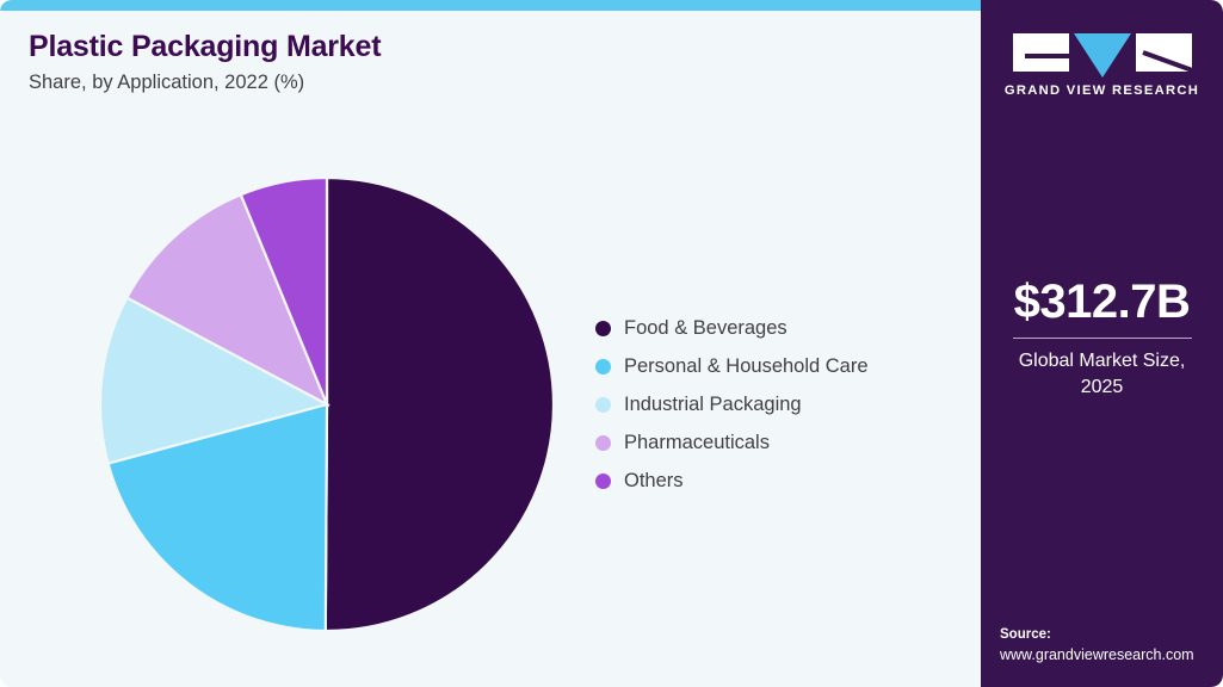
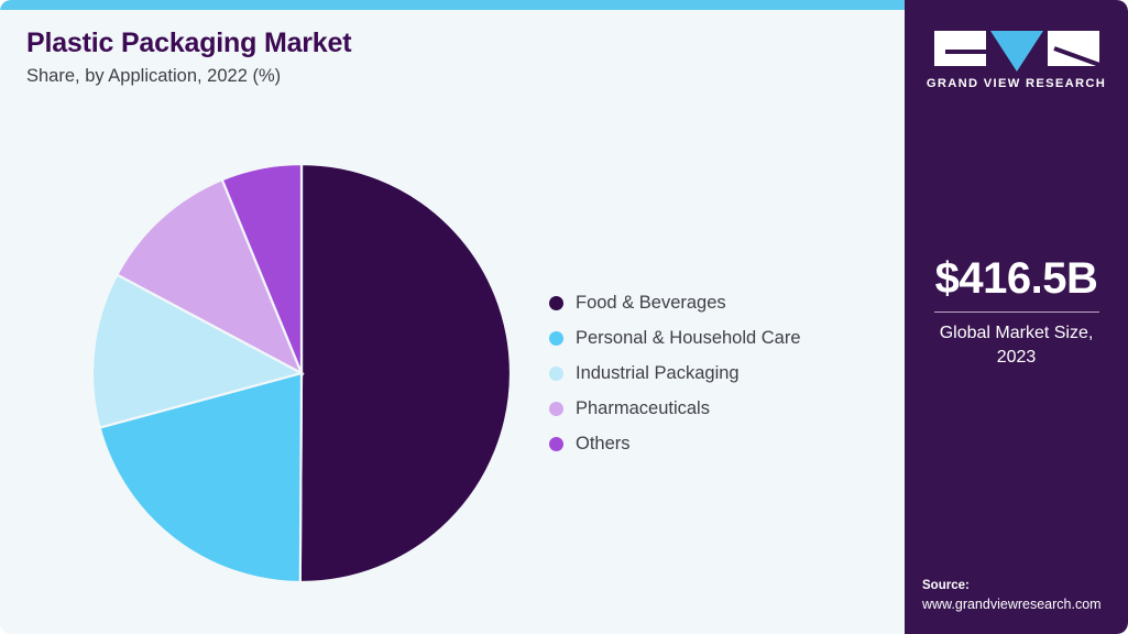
  Plastic Packaging Market
  Share, by Application, 2022 (%)
  Food & Beverages
  Personal & Household Care
  Industrial Packaging
  Pharmaceuticals
  Others
  GRAND VIEW RESEARCH
- $312.7B
+ $416.5B
- Global Market Size, 2025
+ Global Market Size, 2023
  Source:
  www.grandviewresearch.com
